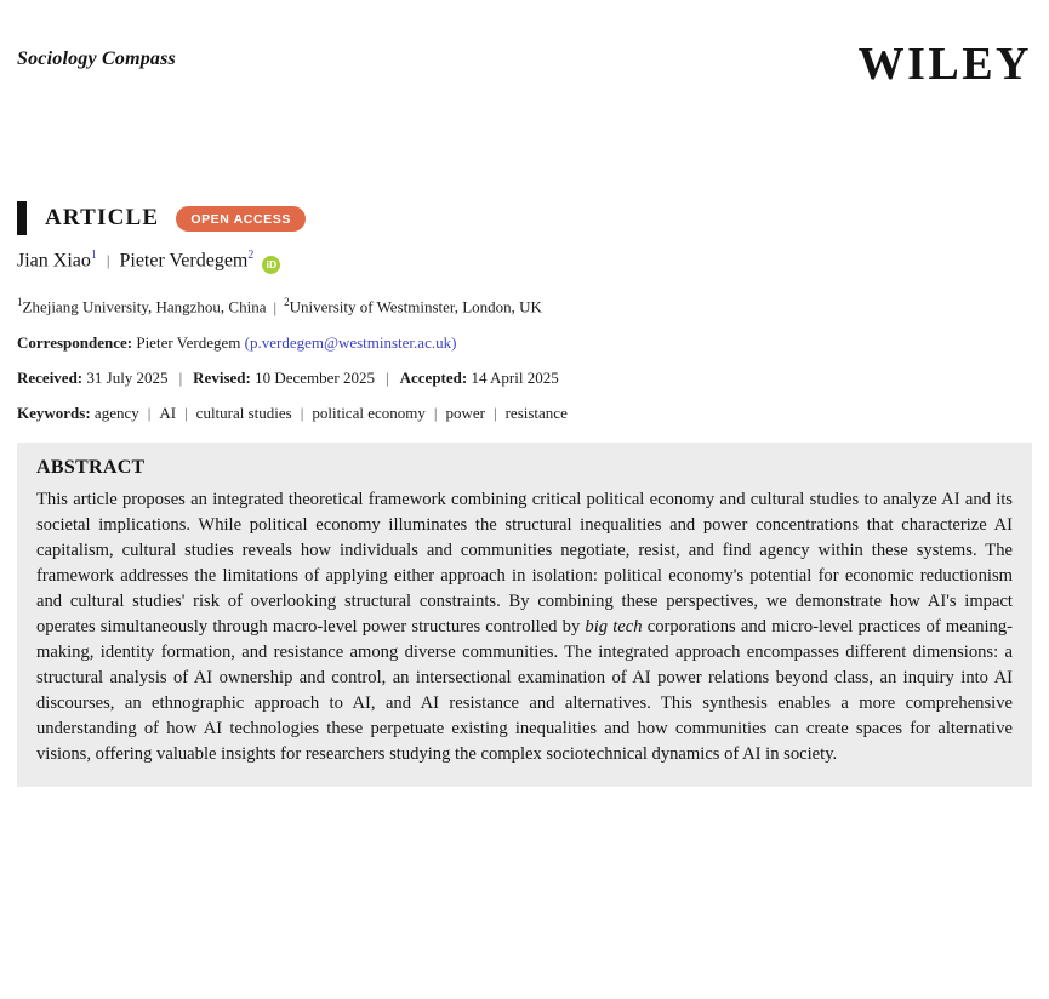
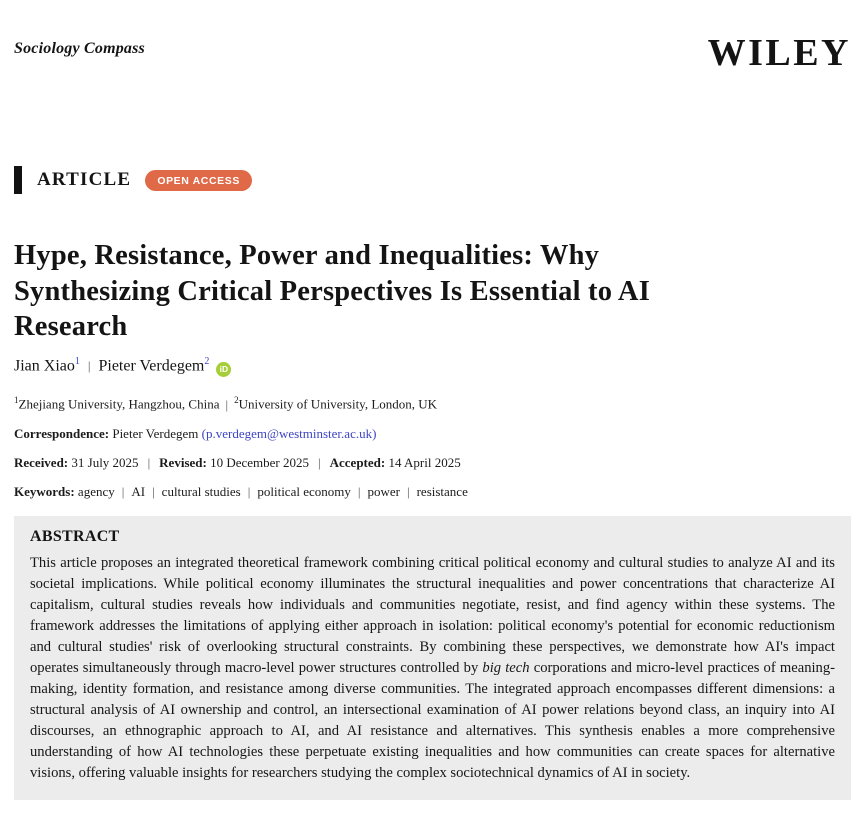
  Sociology Compass
  WILEY
  ARTICLE
  OPEN ACCESS
+ Hype, Resistance, Power and Inequalities: Why
+ Synthesizing Critical Perspectives Is Essential to AI
+ Research
  Jian Xiao1 | Pieter Verdegem2iD
- 1Zhejiang University, Hangzhou, China | 2University of Westminster, London, UK
+ 1Zhejiang University, Hangzhou, China | 2University of University, London, UK
  Correspondence: Pieter Verdegem (p.verdegem@westminster.ac.uk)
  Received: 31 July 2025 | Revised: 10 December 2025 | Accepted: 14 April 2025
  Keywords: agency | AI | cultural studies | political economy | power | resistance
  ABSTRACT
  This article proposes an integrated theoretical framework combining critical political economy and cultural studies to analyze AI and its societal implications. While political economy illuminates the structural inequalities and power concentrations that characterize AI capitalism, cultural studies reveals how individuals and communities negotiate, resist, and find agency within these systems. The framework addresses the limitations of applying either approach in isolation: political economy's potential for economic reductionism and cultural studies' risk of overlooking structural constraints. By combining these perspectives, we demonstrate how AI's impact operates simultaneously through macro-level power structures controlled by big tech corporations and micro-level practices of meaning-making, identity formation, and resistance among diverse communities. The integrated approach encompasses different dimensions: a structural analysis of AI ownership and control, an intersectional examination of AI power relations beyond class, an inquiry into AI discourses, an ethnographic approach to AI, and AI resistance and alternatives. This synthesis enables a more comprehensive understanding of how AI technologies these perpetuate existing inequalities and how communities can create spaces for alternative visions, offering valuable insights for researchers studying the complex sociotechnical dynamics of AI in society.
